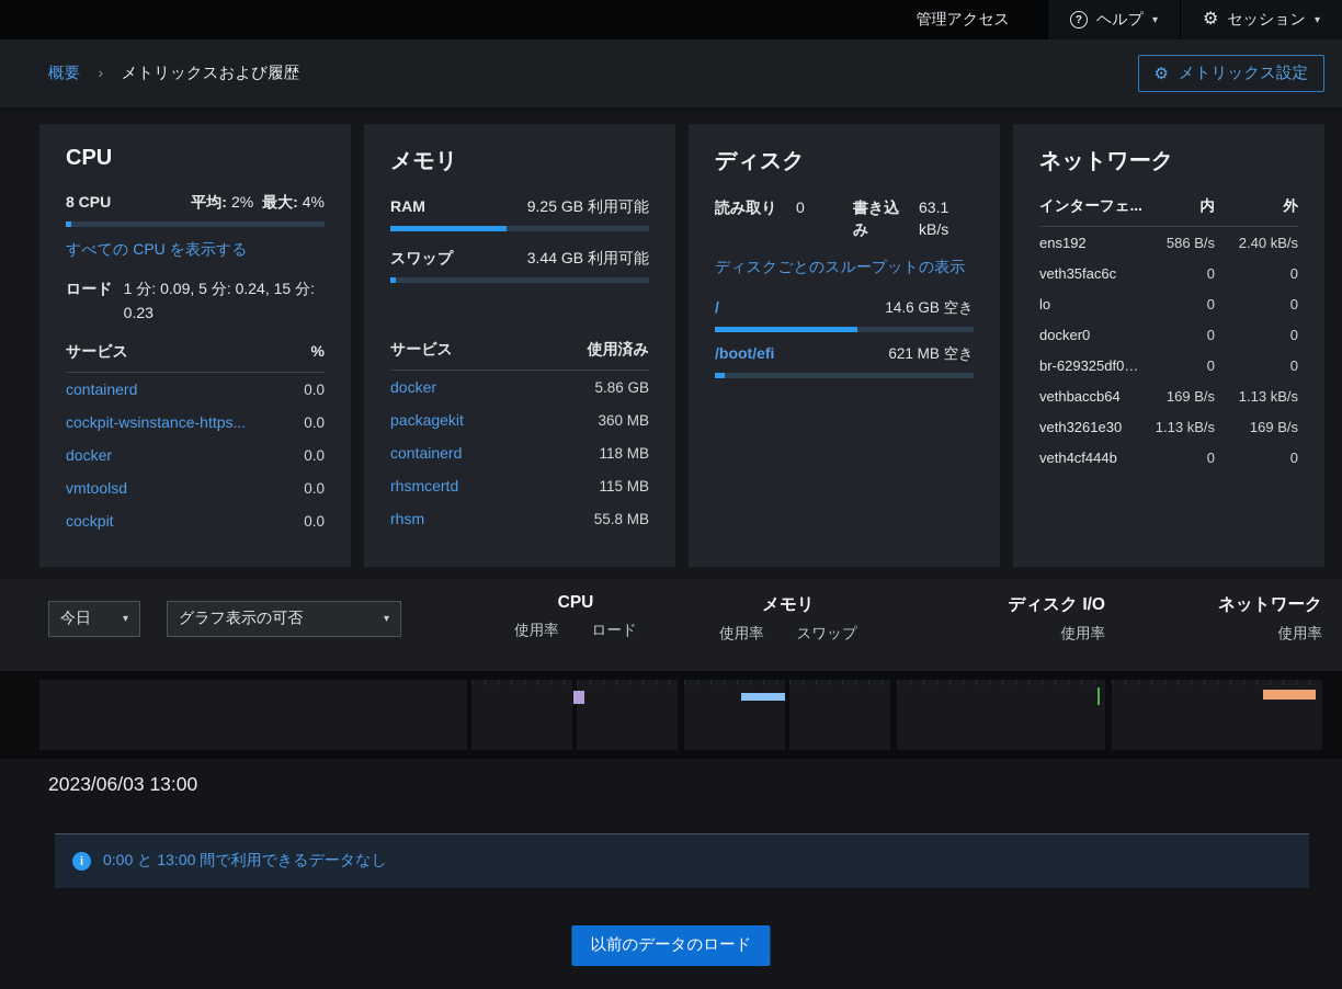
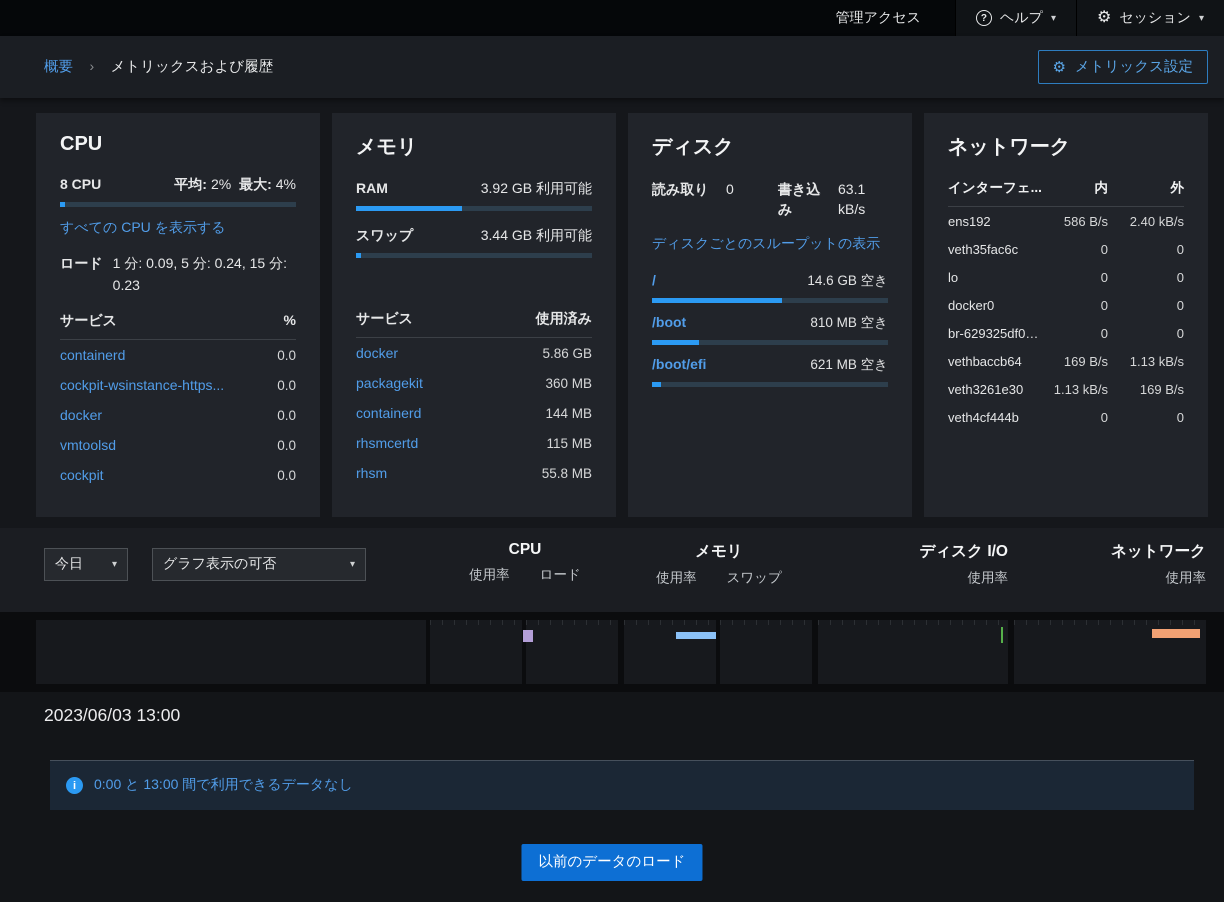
  管理アクセス
  ?
  ヘルプ
  ▾
  ⚙
  セッション
  ▾
  概要 › メトリックスおよび履歴
  ⚙
  メトリックス設定
  CPU
  8 CPU
  平均: 2% 最大: 4%
  すべての CPU を表示する
  ロード
  1 分: 0.09, 5 分: 0.24, 15 分: 0.23
  サービス
  %
  containerd
  0.0
  cockpit-wsinstance-https...
  0.0
  docker
  0.0
  vmtoolsd
  0.0
  cockpit
  0.0
  メモリ
  RAM
- 9.25 GB 利用可能
+ 3.92 GB 利用可能
  スワップ
  3.44 GB 利用可能
  サービス
  使用済み
  docker
  5.86 GB
  packagekit
  360 MB
  containerd
- 118 MB
+ 144 MB
  rhsmcertd
  115 MB
  rhsm
  55.8 MB
  ディスク
  読み取り
  0
  書き込み
  63.1 kB/s
  ディスクごとのスループットの表示
  /
  14.6 GB 空き
+ /boot
+ 810 MB 空き
  /boot/efi
  621 MB 空き
  ネットワーク
  インターフェ...
  内
  外
  ens192
  586 B/s
  2.40 kB/s
  veth35fac6c
  0
  0
  lo
  0
  0
  docker0
  0
  0
  br-629325df0a28
  0
  0
  vethbaccb64
  169 B/s
  1.13 kB/s
  veth3261e30
  1.13 kB/s
  169 B/s
  veth4cf444b
  0
  0
  今日
  ▾
  グラフ表示の可否
  ▾
  CPU
  使用率
  ロード
  メモリ
  使用率
  スワップ
  ディスク I/O
  使用率
  ネットワーク
  使用率
  2023/06/03 13:00
  i
  0:00 と 13:00 間で利用できるデータなし
  以前のデータのロード
